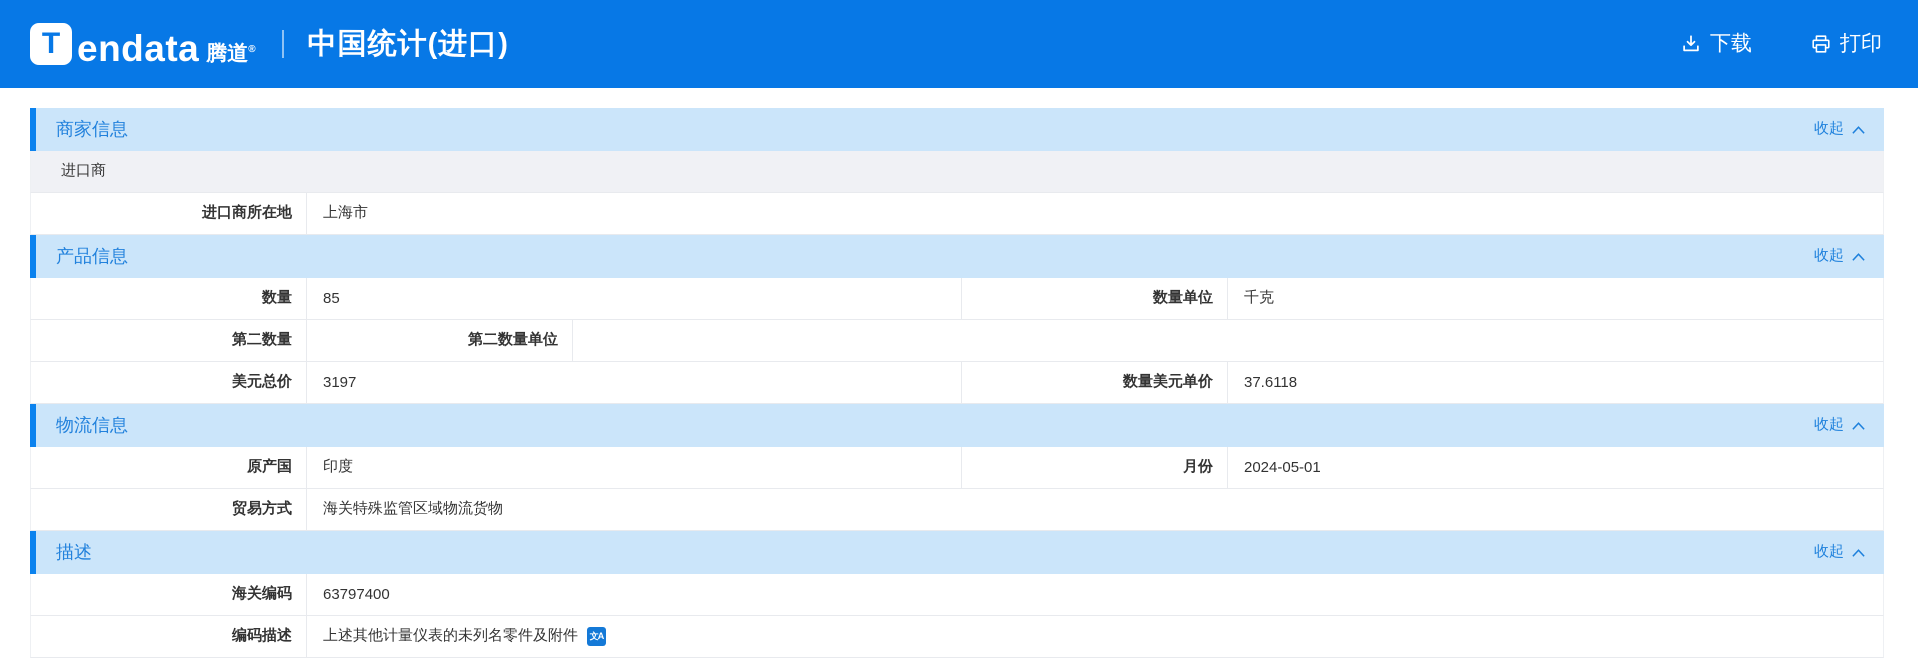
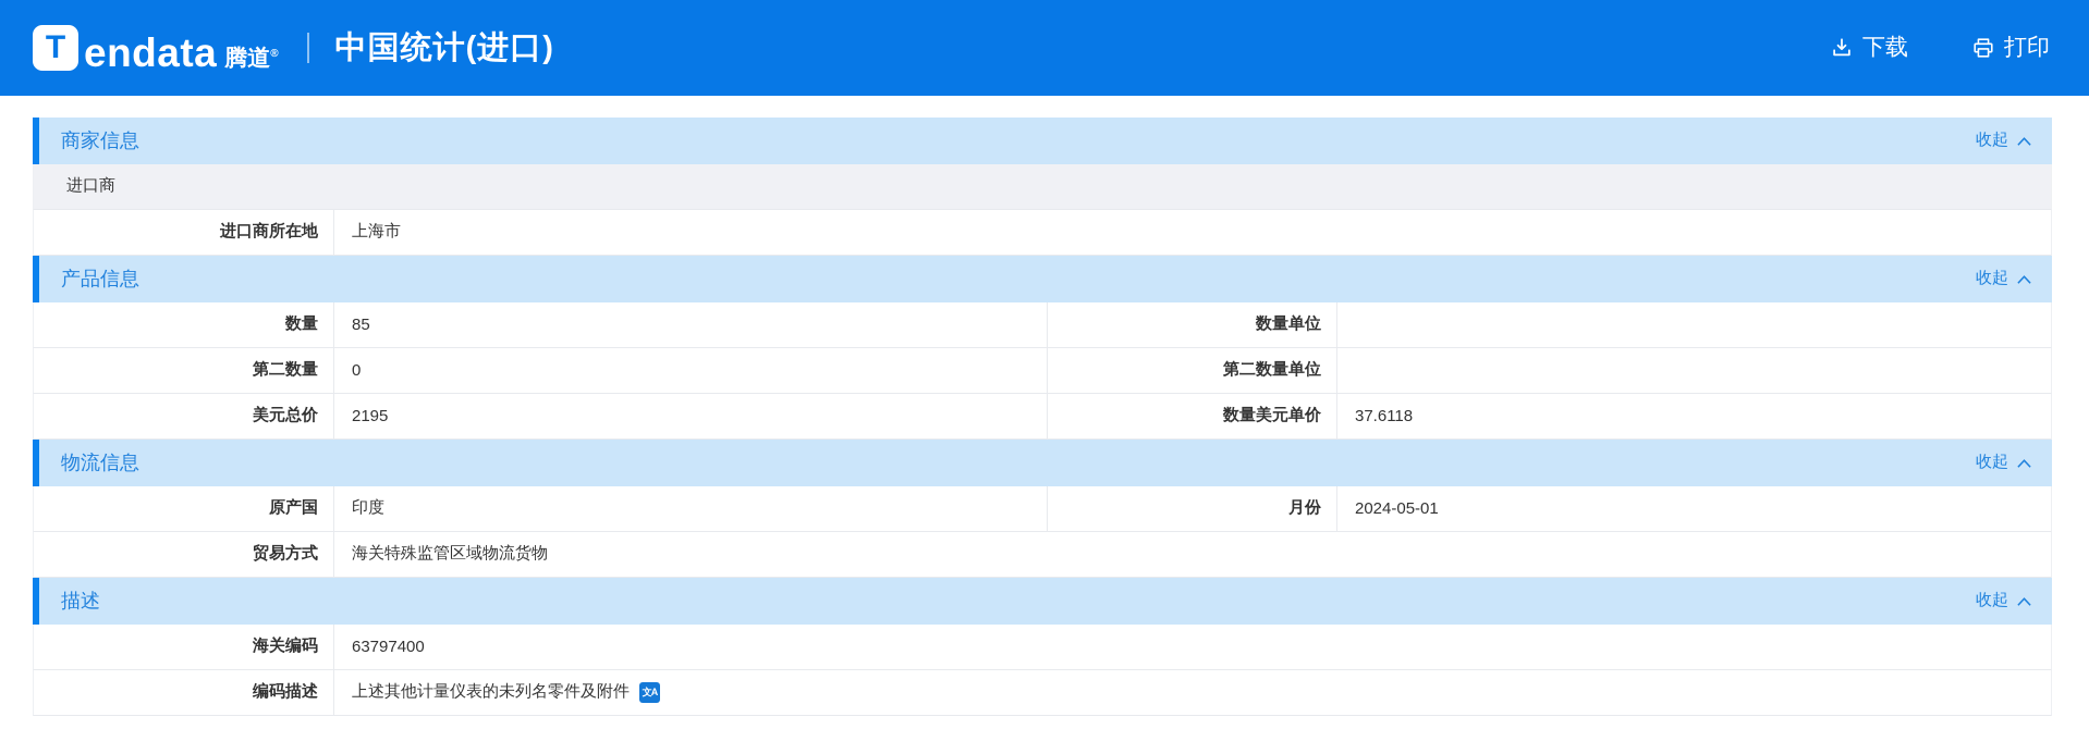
  T
  endata
  腾道®
  中国统计(进口)
  下载
  打印
  商家信息
  收起
  进口商
  进口商所在地
  上海市
  产品信息
  收起
  数量
  85
  数量单位
- 千克
  第二数量
+ 0
  第二数量单位
  美元总价
- 3197
+ 2195
  数量美元单价
  37.6118
  物流信息
  收起
  原产国
  印度
  月份
  2024-05-01
  贸易方式
  海关特殊监管区域物流货物
  描述
  收起
  海关编码
  63797400
  编码描述
  上述其他计量仪表的未列名零件及附件
  文A
